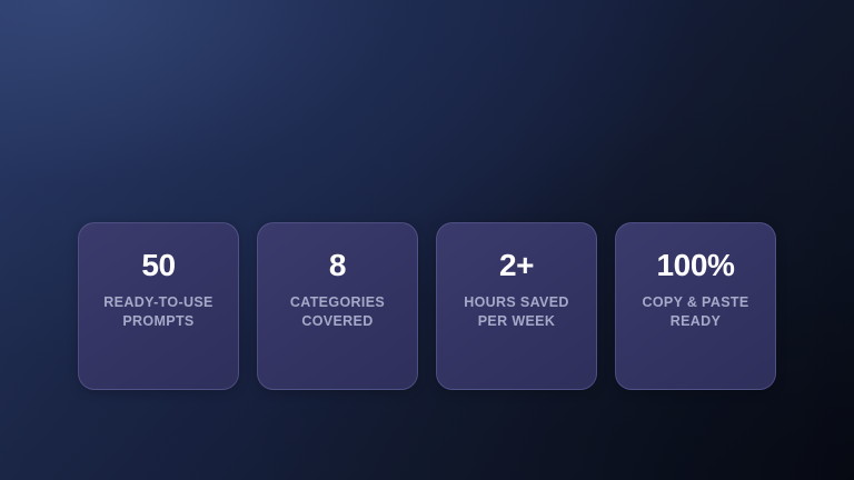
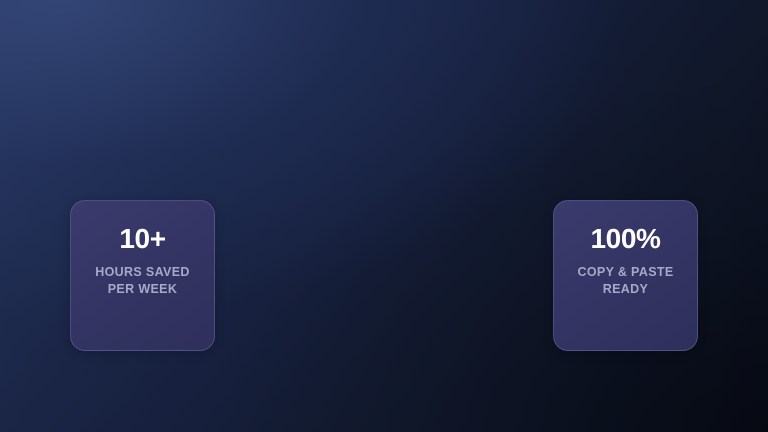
- 50
- READY-TO-USE PROMPTS
- 8
- CATEGORIES COVERED
- 2+
+ 10+
  HOURS SAVED PER WEEK
  100%
  COPY & PASTE READY
